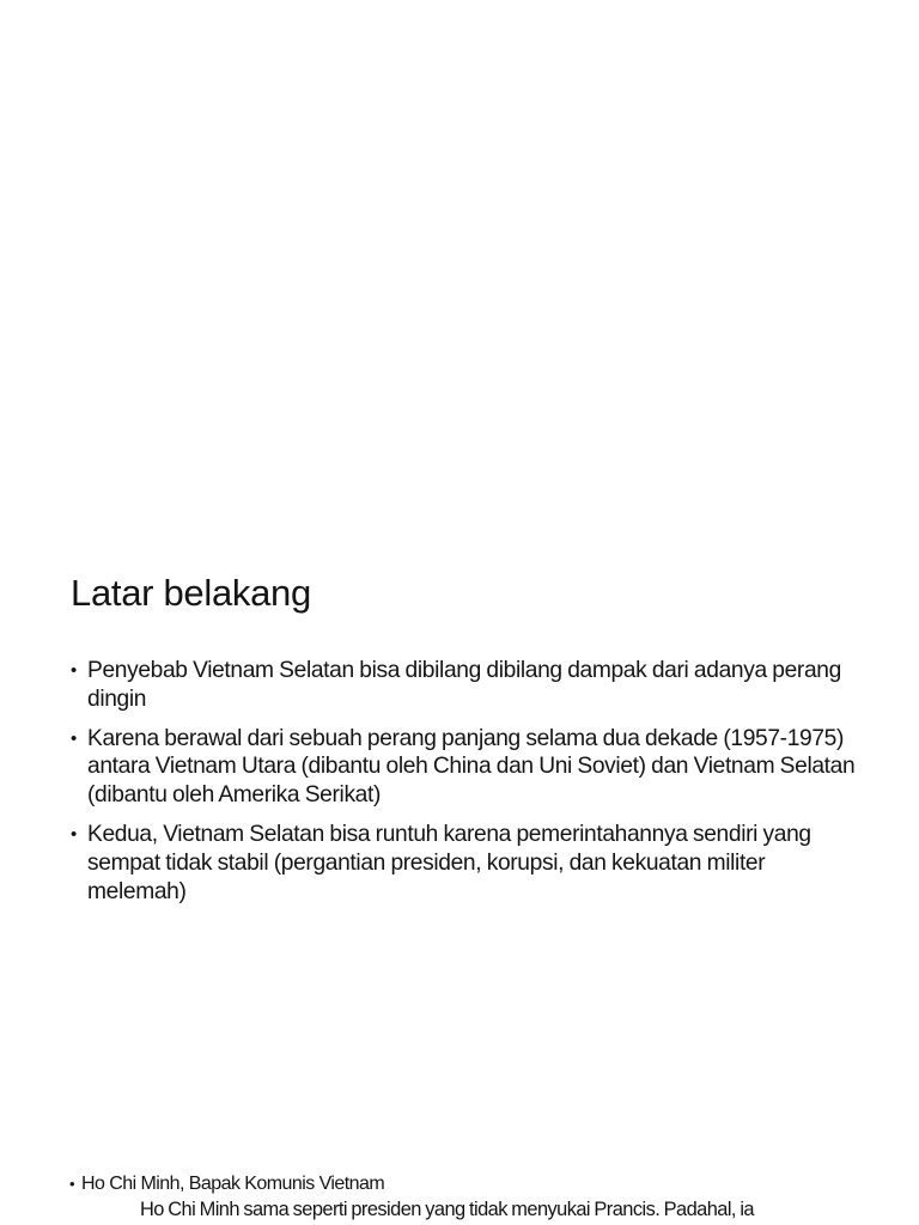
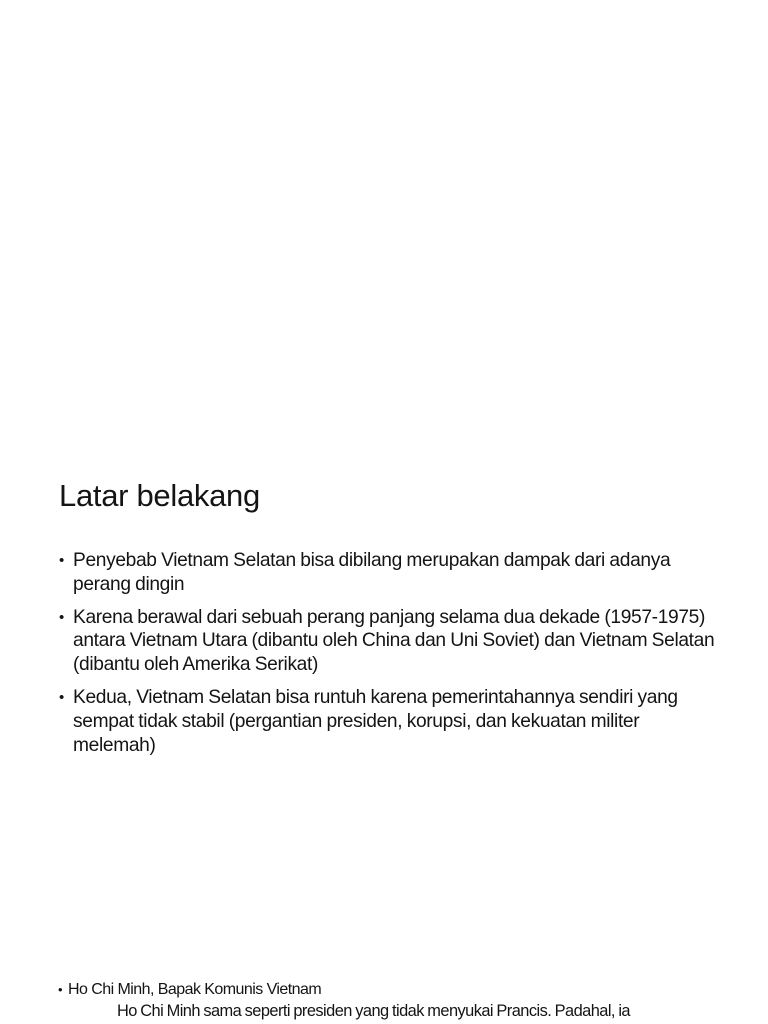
  Latar belakang
  •
- Penyebab Vietnam Selatan bisa dibilang dibilang dampak dari adanya perang dingin
+ Penyebab Vietnam Selatan bisa dibilang merupakan dampak dari adanya perang dingin
  •
  Karena berawal dari sebuah perang panjang selama dua dekade (1957-1975) antara Vietnam Utara (dibantu oleh China dan Uni Soviet) dan Vietnam Selatan (dibantu oleh Amerika Serikat)
  •
  Kedua, Vietnam Selatan bisa runtuh karena pemerintahannya sendiri yang sempat tidak stabil (pergantian presiden, korupsi, dan kekuatan militer melemah)
  • Ho Chi Minh, Bapak Komunis Vietnam
  Ho Chi Minh sama seperti presiden yang tidak menyukai Prancis. Padahal, ia
